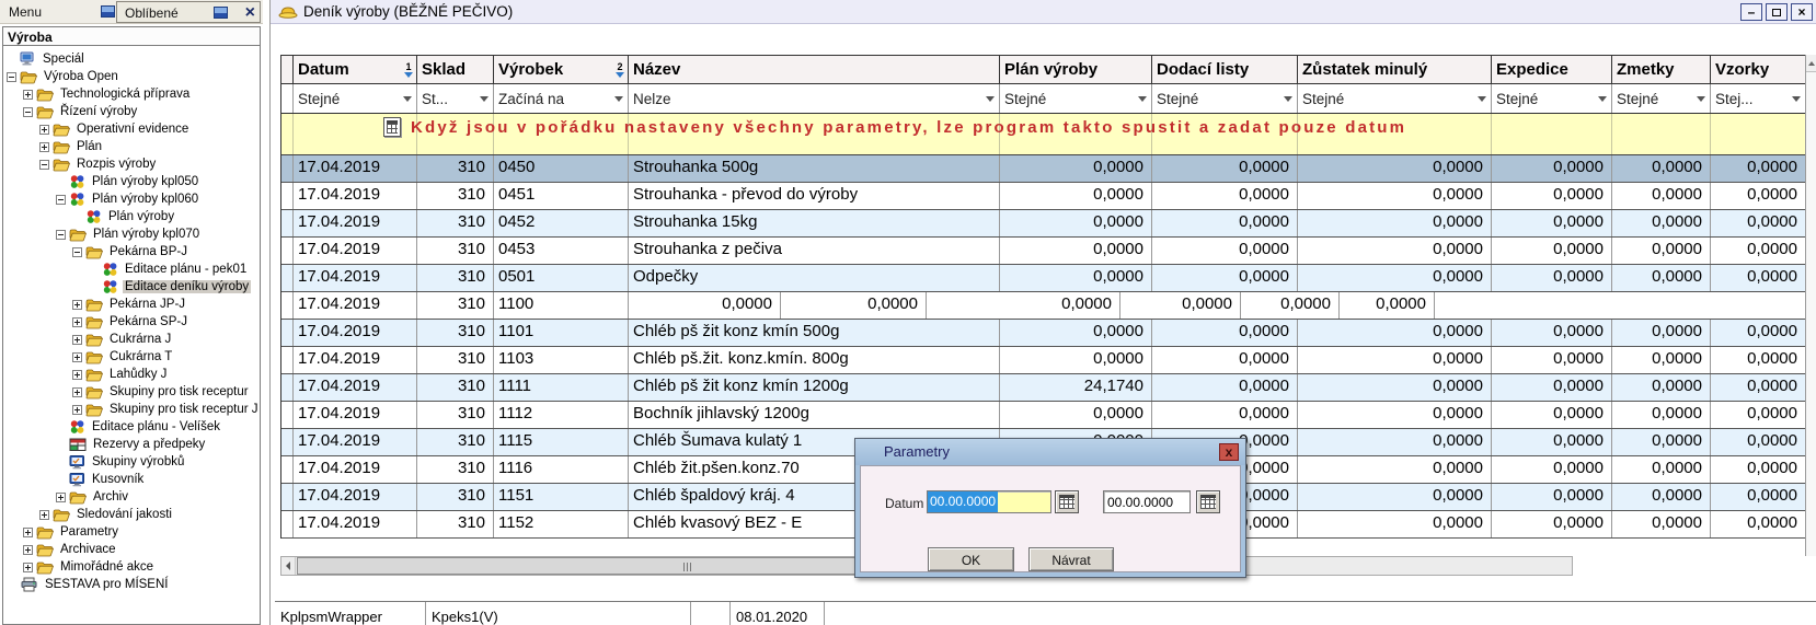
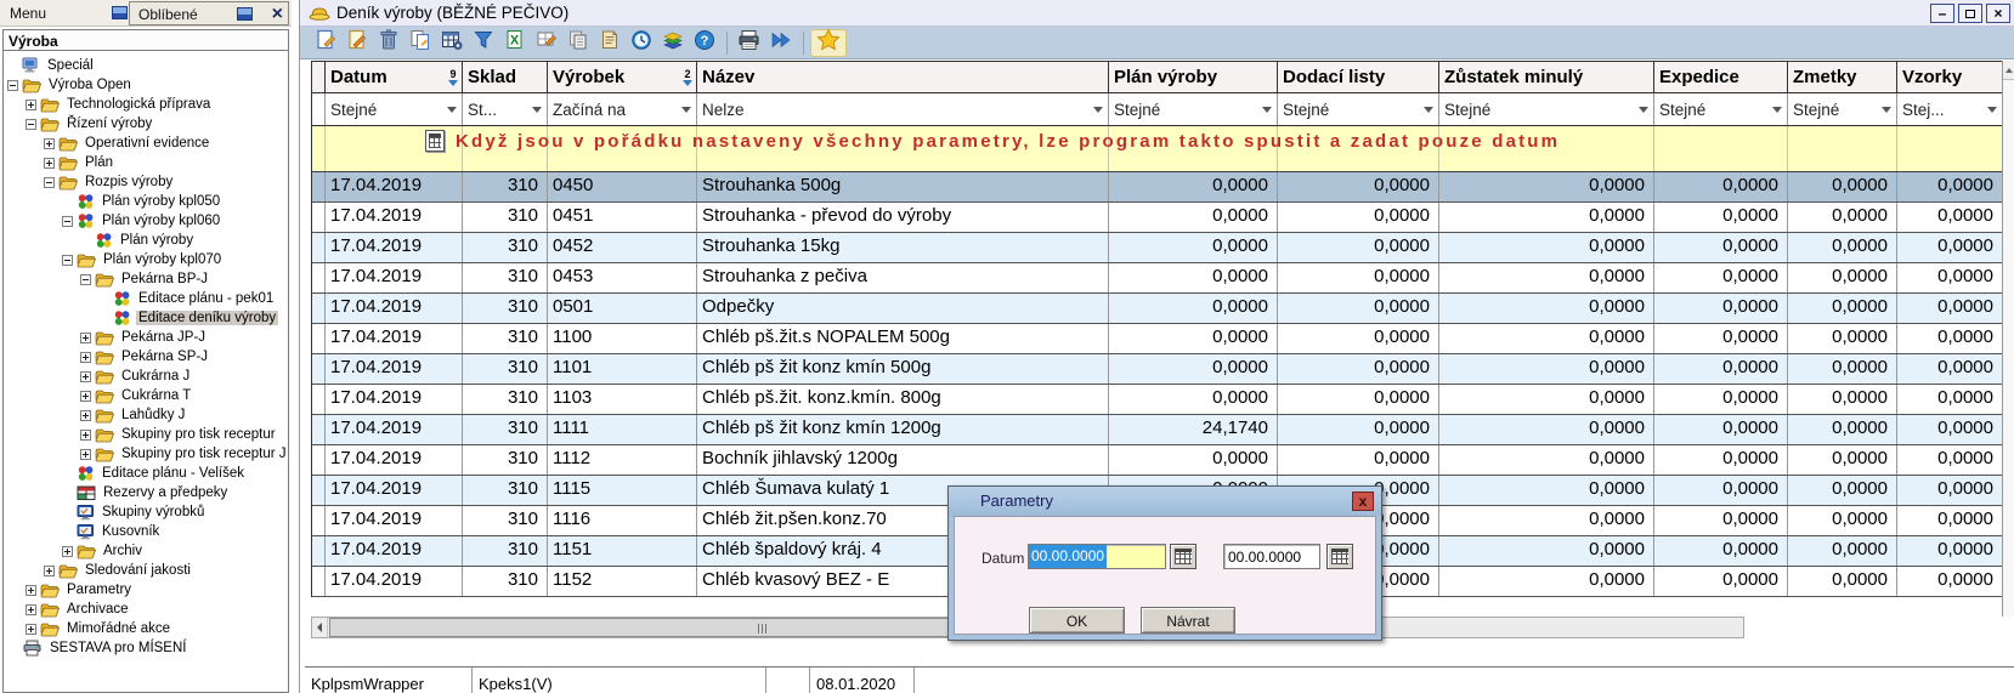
  Menu
  Oblíbené
  ×
  Výroba
  Speciál
  Výroba Open
  Technologická příprava
  Řízení výroby
  Operativní evidence
  Plán
  Rozpis výroby
  Plán výroby kpl050
  Plán výroby kpl060
  Plán výroby
  Plán výroby kpl070
  Pekárna BP-J
  Editace plánu - pek01
  Editace deníku výroby
  Pekárna JP-J
  Pekárna SP-J
  Cukrárna J
  Cukrárna T
  Lahůdky J
  Skupiny pro tisk receptur
  Skupiny pro tisk receptur J
  Editace plánu - Velíšek
  Rezervy a předpeky
  Skupiny výrobků
  Kusovník
  Archiv
  Sledování jakosti
  Parametry
  Archivace
  Mimořádné akce
  SESTAVA pro MÍSENÍ
  Deník výroby (BĚŽNÉ PEČIVO)
  –
  ×
+ X
+ ?
  Datum
- 1
+ 9
  Sklad
  Výrobek
  2
  Název
  Plán výroby
  Dodací listy
  Zůstatek minulý
  Expedice
  Zmetky
  Vzorky
  Stejné
  St...
  Začíná na
  Nelze
  Stejné
  Stejné
  Stejné
  Stejné
  Stejné
  Stej...
  Když jsou v pořádku nastaveny všechny parametry, lze program takto spustit a zadat pouze datum
  17.04.2019
  310
  0450
  Strouhanka 500g
  0,0000
  0,0000
  0,0000
  0,0000
  0,0000
  0,0000
  17.04.2019
  310
  0451
  Strouhanka - převod do výroby
  0,0000
  0,0000
  0,0000
  0,0000
  0,0000
  0,0000
  17.04.2019
  310
  0452
  Strouhanka 15kg
  0,0000
  0,0000
  0,0000
  0,0000
  0,0000
  0,0000
  17.04.2019
  310
  0453
  Strouhanka z pečiva
  0,0000
  0,0000
  0,0000
  0,0000
  0,0000
  0,0000
  17.04.2019
  310
  0501
  Odpečky
  0,0000
  0,0000
  0,0000
  0,0000
  0,0000
  0,0000
  17.04.2019
  310
  1100
+ Chléb pš.žit.s NOPALEM 500g
  0,0000
  0,0000
  0,0000
  0,0000
  0,0000
  0,0000
  17.04.2019
  310
  1101
  Chléb pš žit konz kmín 500g
  0,0000
  0,0000
  0,0000
  0,0000
  0,0000
  0,0000
  17.04.2019
  310
  1103
  Chléb pš.žit. konz.kmín. 800g
  0,0000
  0,0000
  0,0000
  0,0000
  0,0000
  0,0000
  17.04.2019
  310
  1111
  Chléb pš žit konz kmín 1200g
  24,1740
  0,0000
  0,0000
  0,0000
  0,0000
  0,0000
  17.04.2019
  310
  1112
  Bochník jihlavský 1200g
  0,0000
  0,0000
  0,0000
  0,0000
  0,0000
  0,0000
  17.04.2019
  310
  1115
  Chléb Šumava kulatý 1
  ,0000
  0,0000
  0,0000
  0,0000
  0,0000
  17.04.2019
  310
  1116
  Chléb žit.pšen.konz.70
  ,0000
  0,0000
  0,0000
  0,0000
  0,0000
  17.04.2019
  310
  1151
  Chléb špaldový kráj. 4
  ,0000
  0,0000
  0,0000
  0,0000
  0,0000
  17.04.2019
  310
  1152
  Chléb kvasový BEZ - E
  ,0000
  0,0000
  0,0000
  0,0000
  0,0000
  KplpsmWrapper
  Kpeks1(V)
  08.01.2020
  Parametry
  x
  Datum
  00.00.0000
  00.00.0000
  OK
  Návrat
